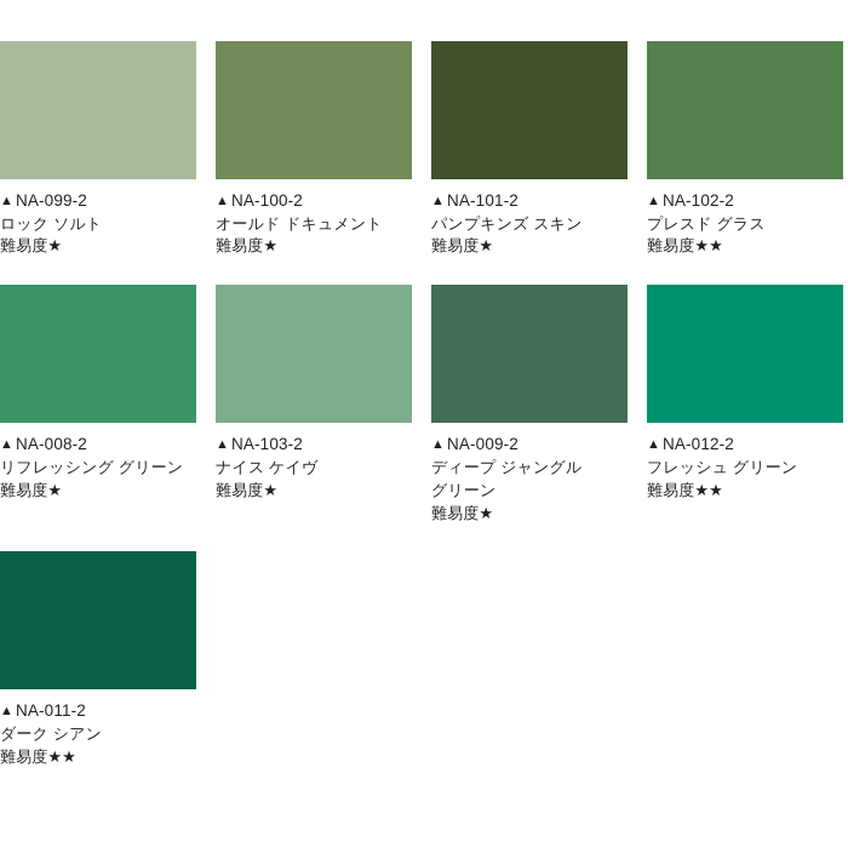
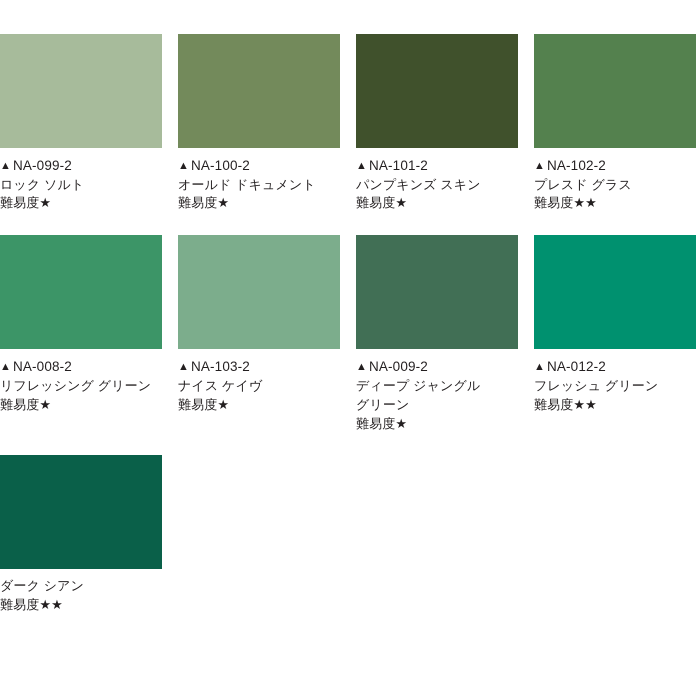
  ▲ NA-099-2
  ロック ソルト
  難易度★
  ▲ NA-100-2
  オールド ドキュメント
  難易度★
  ▲ NA-101-2
  パンプキンズ スキン
  難易度★
  ▲ NA-102-2
  プレスド グラス
  難易度★★
  ▲ NA-008-2
  リフレッシング グリーン
  難易度★
  ▲ NA-103-2
  ナイス ケイヴ
  難易度★
  ▲ NA-009-2
  ディープ ジャングル グリーン
  難易度★
  ▲ NA-012-2
  フレッシュ グリーン
  難易度★★
- ▲ NA-011-2
  ダーク シアン
  難易度★★
